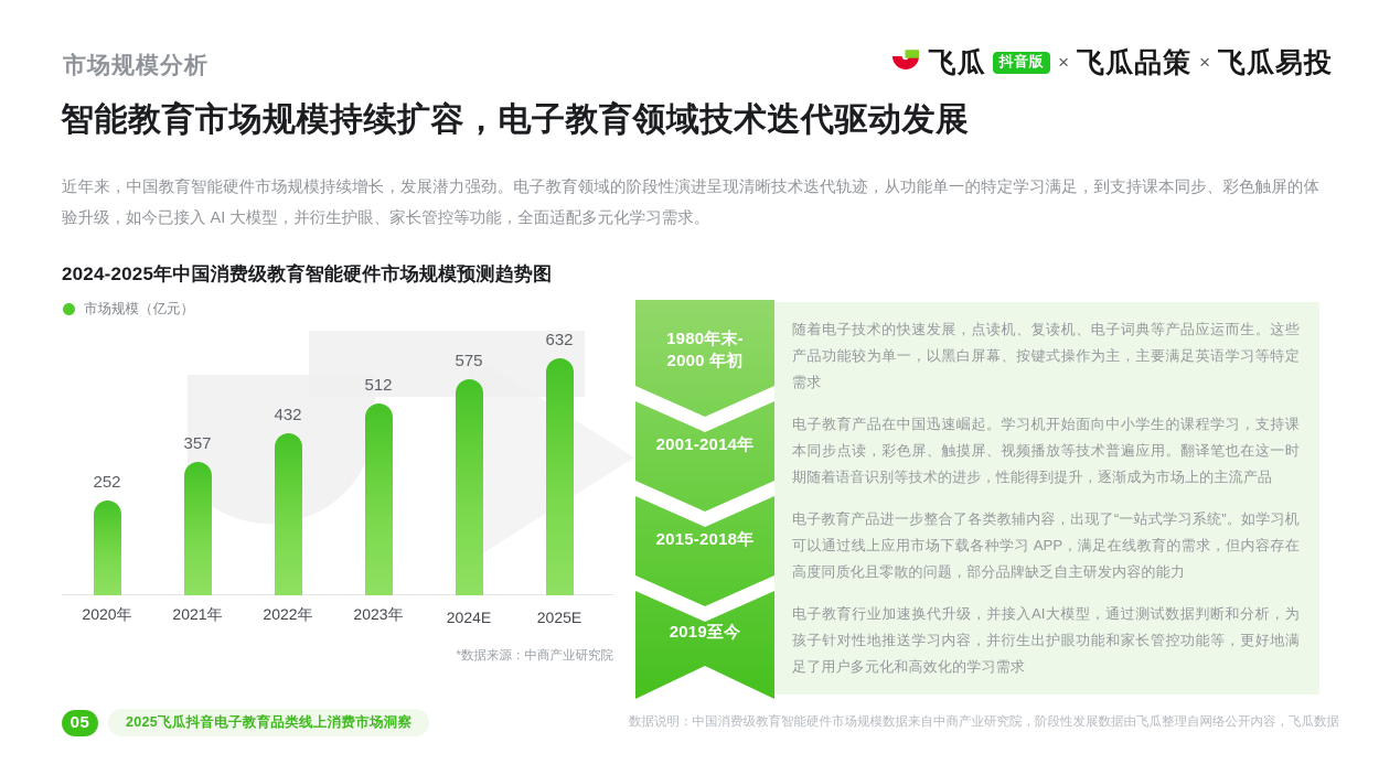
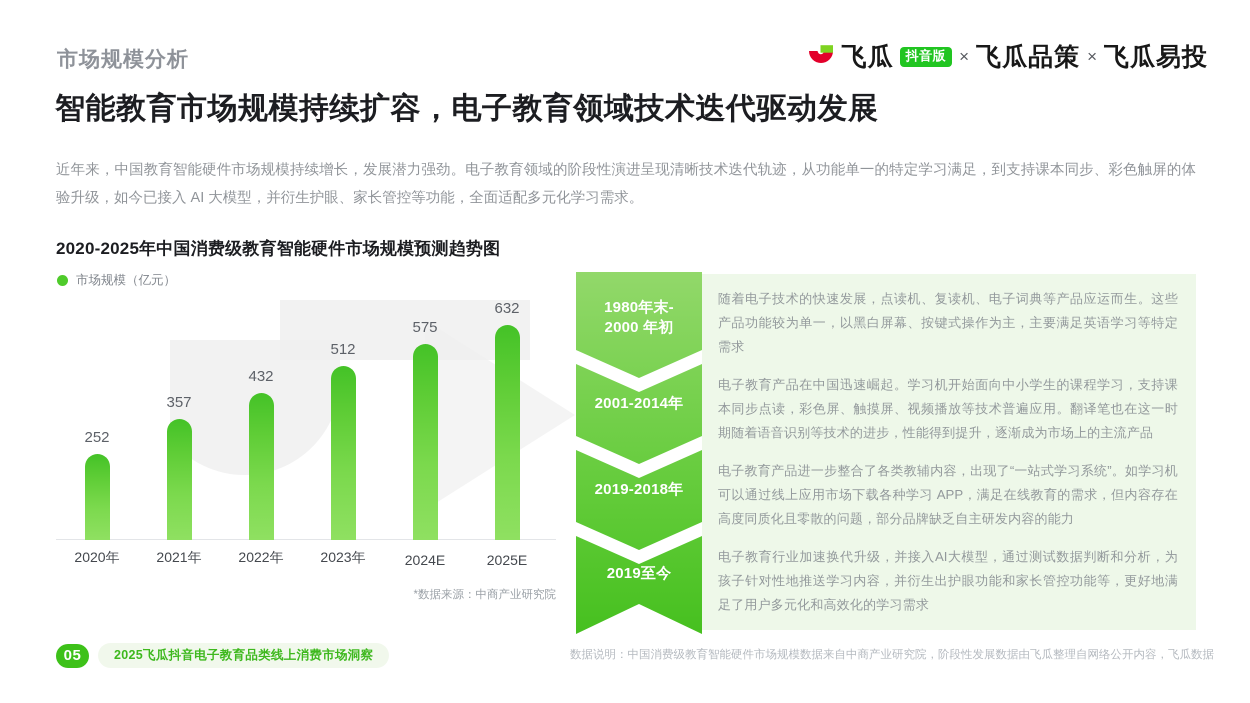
  市场规模分析
  智能教育市场规模持续扩容，电子教育领域技术迭代驱动发展
  飞瓜
  抖音版
  ×
  飞瓜品策
  ×
  飞瓜易投
  近年来，中国教育智能硬件市场规模持续增长，发展潜力强劲。电子教育领域的阶段性演进呈现清晰技术迭代轨迹，从功能单一的特定学习满足，到支持课本同步、彩色触屏的体验升级，如今已接入 AI 大模型，并衍生护眼、家长管控等功能，全面适配多元化学习需求。
- 2024-2025年中国消费级教育智能硬件市场规模预测趋势图
+ 2020-2025年中国消费级教育智能硬件市场规模预测趋势图
  市场规模（亿元）
  252
  357
  432
  512
  575
  632
  2020年
  2021年
  2022年
  2023年
  2024E
  2025E
  *数据来源：中商产业研究院
  1980年末-
  2000 年初
  2001-2014年
- 2015-2018年
+ 2019-2018年
  2019至今
  随着电子技术的快速发展，点读机、复读机、电子词典等产品应运而生。这些产品功能较为单一，以黑白屏幕、按键式操作为主，主要满足英语学习等特定需求
  电子教育产品在中国迅速崛起。学习机开始面向中小学生的课程学习，支持课本同步点读，彩色屏、触摸屏、视频播放等技术普遍应用。翻译笔也在这一时期随着语音识别等技术的进步，性能得到提升，逐渐成为市场上的主流产品
  电子教育产品进一步整合了各类教辅内容，出现了“一站式学习系统”。如学习机可以通过线上应用市场下载各种学习 APP，满足在线教育的需求，但内容存在高度同质化且零散的问题，部分品牌缺乏自主研发内容的能力
  电子教育行业加速换代升级，并接入AI大模型，通过测试数据判断和分析，为孩子针对性地推送学习内容，并衍生出护眼功能和家长管控功能等，更好地满足了用户多元化和高效化的学习需求
  05
  2025飞瓜抖音电子教育品类线上消费市场洞察
  数据说明：中国消费级教育智能硬件市场规模数据来自中商产业研究院，阶段性发展数据由飞瓜整理自网络公开内容，飞瓜数据
